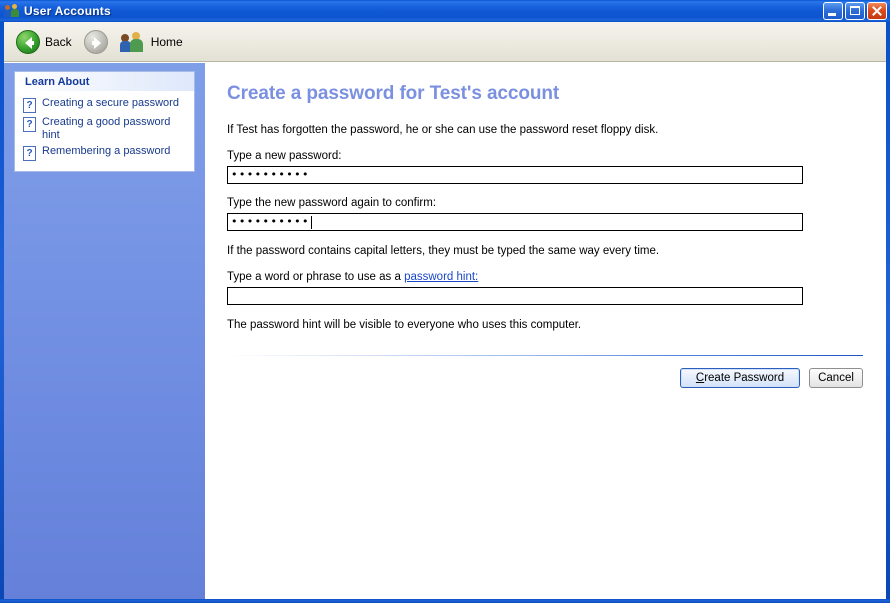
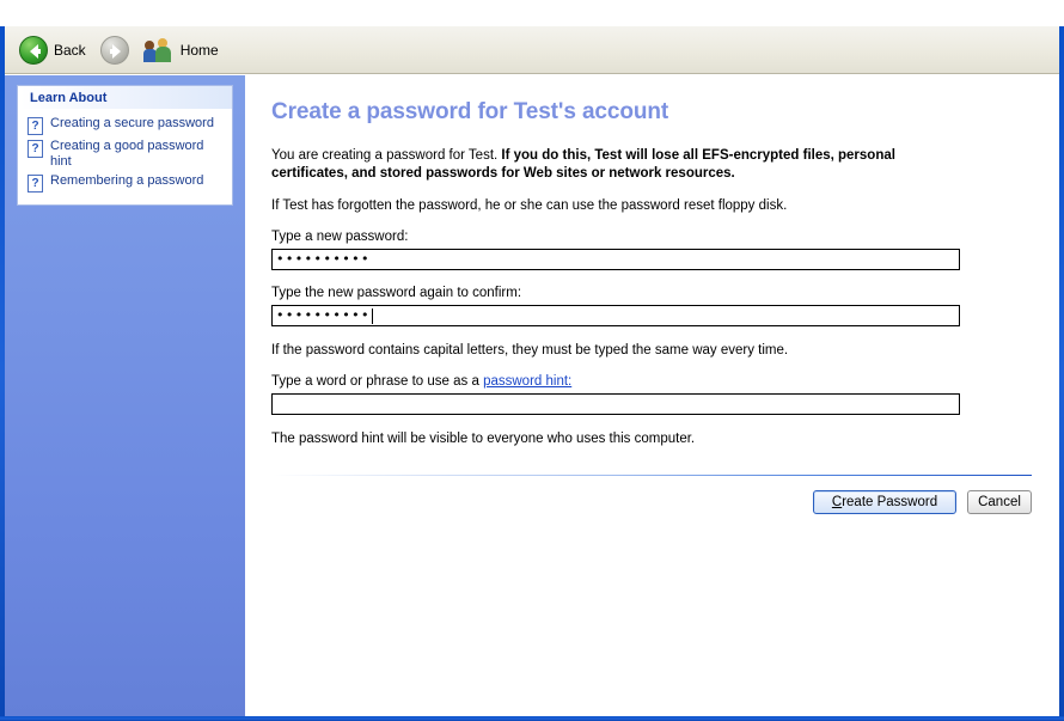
- User Accounts
  Back
  Home
  Learn About
  ?
  Creating a secure password
  ?
  Creating a good password hint
  ?
  Remembering a password
  Create a password for Test's account
+ You are creating a password for Test. If you do this, Test will lose all EFS-encrypted files, personal certificates, and stored passwords for Web sites or network resources.
  If Test has forgotten the password, he or she can use the password reset floppy disk.
  Type a new password:
  ••••••••••
  Type the new password again to confirm:
  ••••••••••
  If the password contains capital letters, they must be typed the same way every time.
  Type a word or phrase to use as a password hint:
  The password hint will be visible to everyone who uses this computer.
  Create Password
  Cancel
